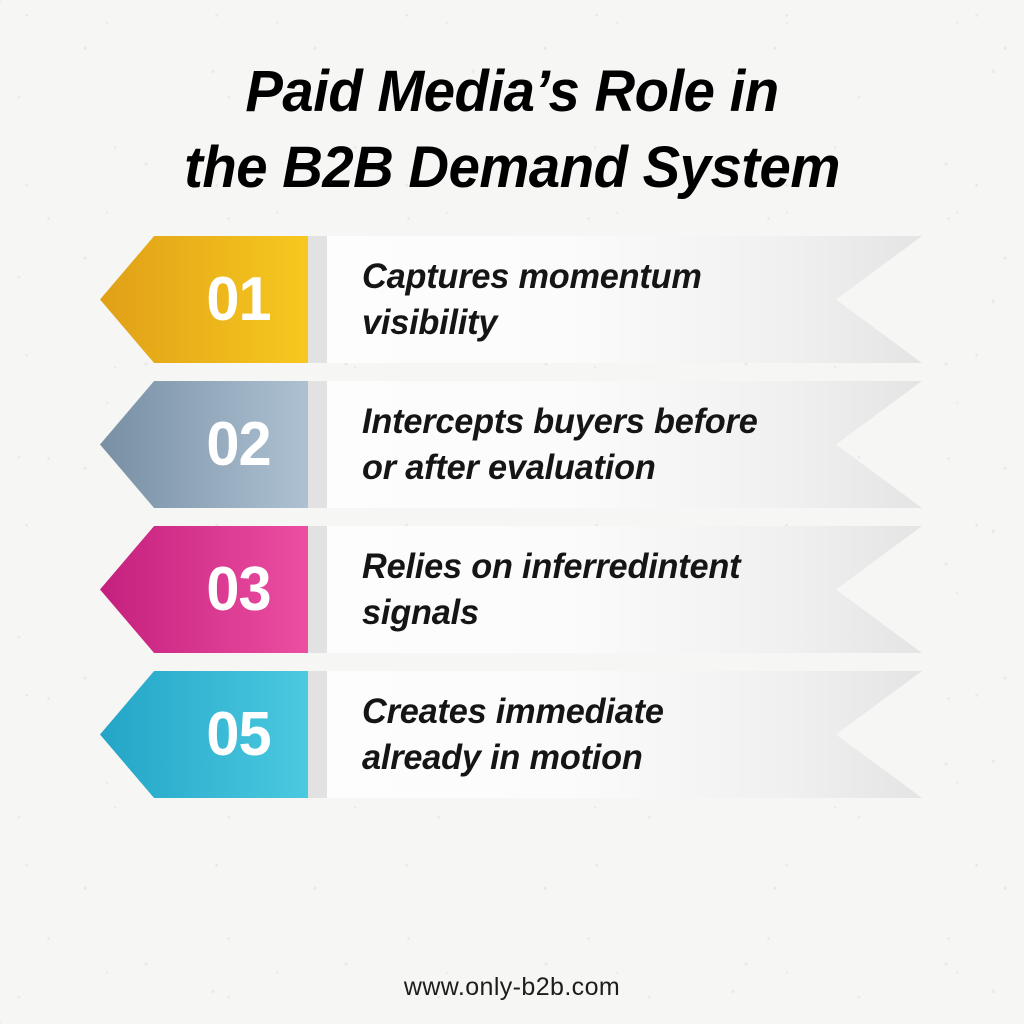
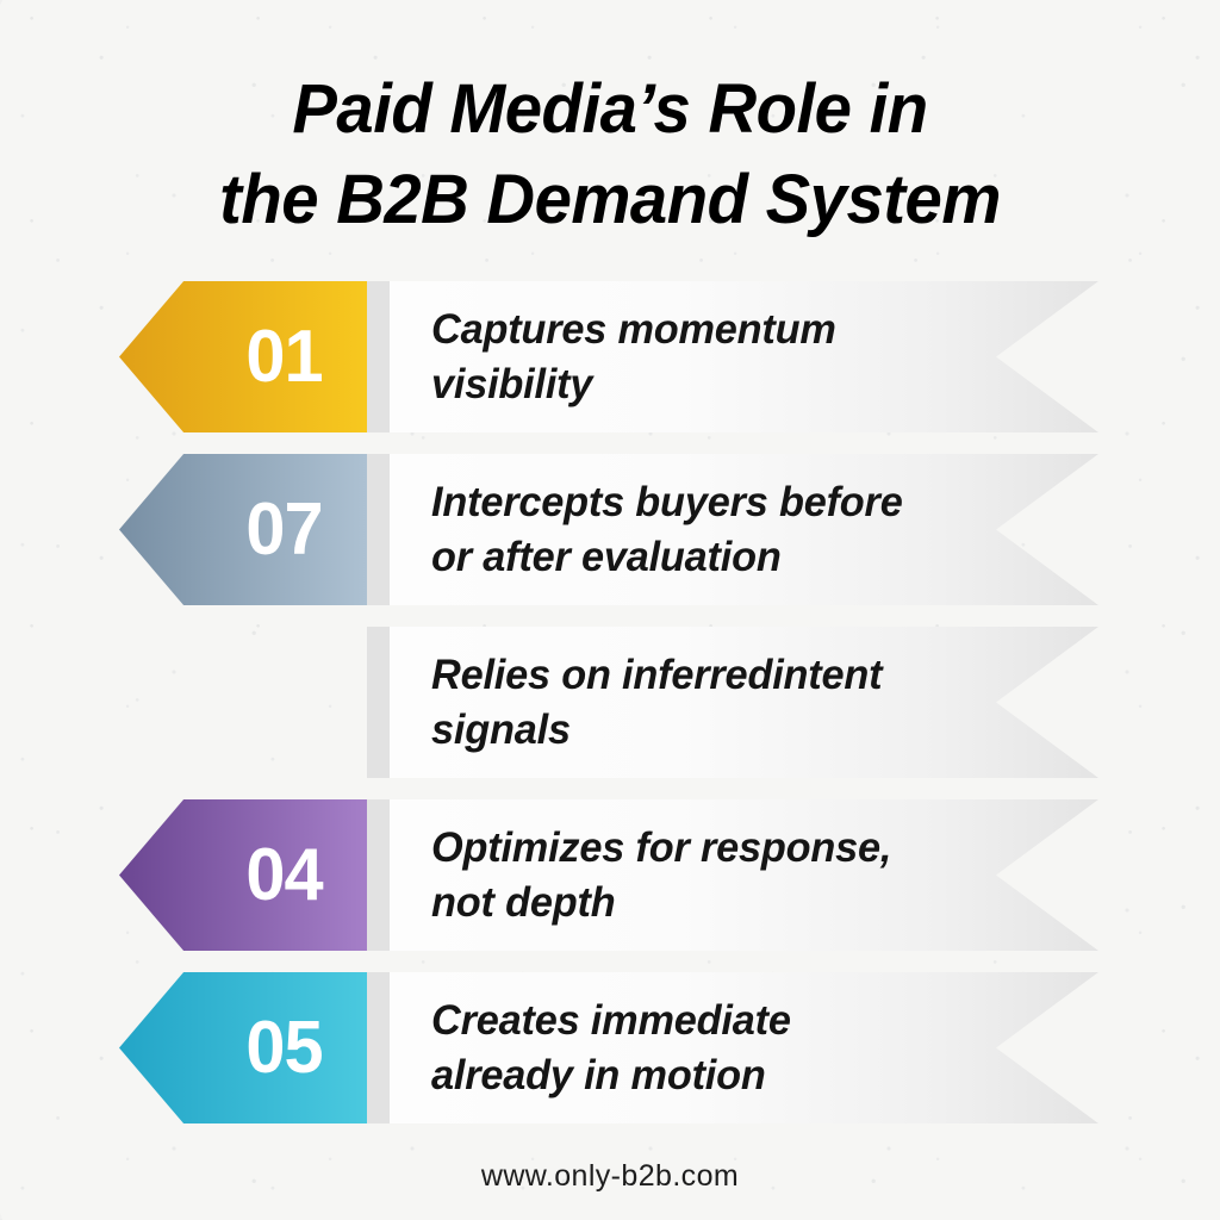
  Paid Media’s Role in
  the B2B Demand System
  01
  Captures momentum
  visibility
- 02
+ 07
  Intercepts buyers before
  or after evaluation
- 03
  Relies on inferredintent
  signals
+ 04
+ Optimizes for response,
+ not depth
  05
  Creates immediate
  already in motion
  www.only-b2b.com
